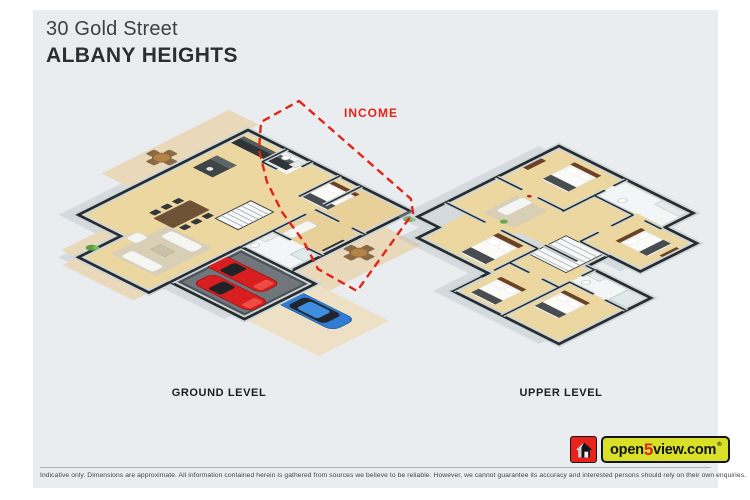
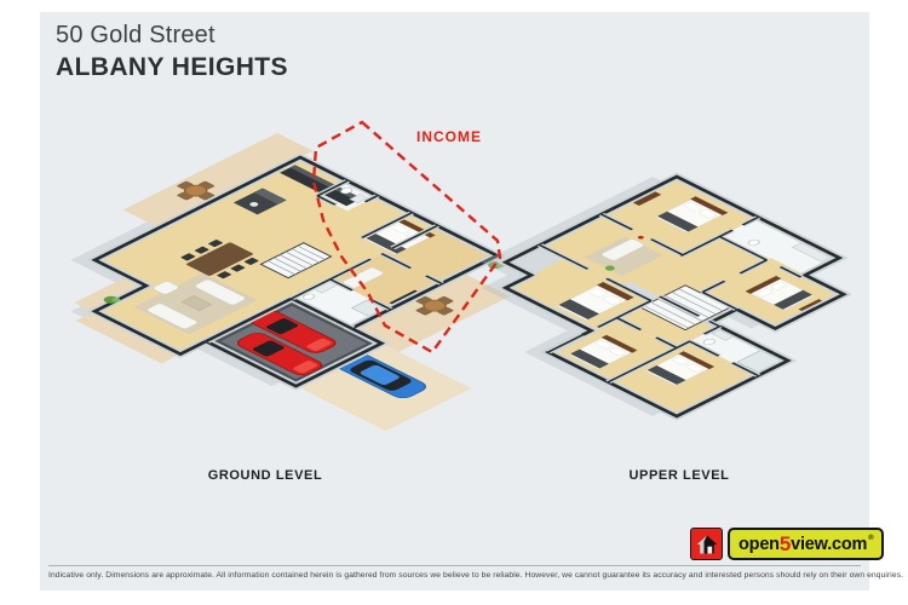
- 30 Gold Street
+ 50 Gold Street
  ALBANY HEIGHTS
  INCOME
  GROUND LEVEL
  UPPER LEVEL
  open
  5
  view.com
